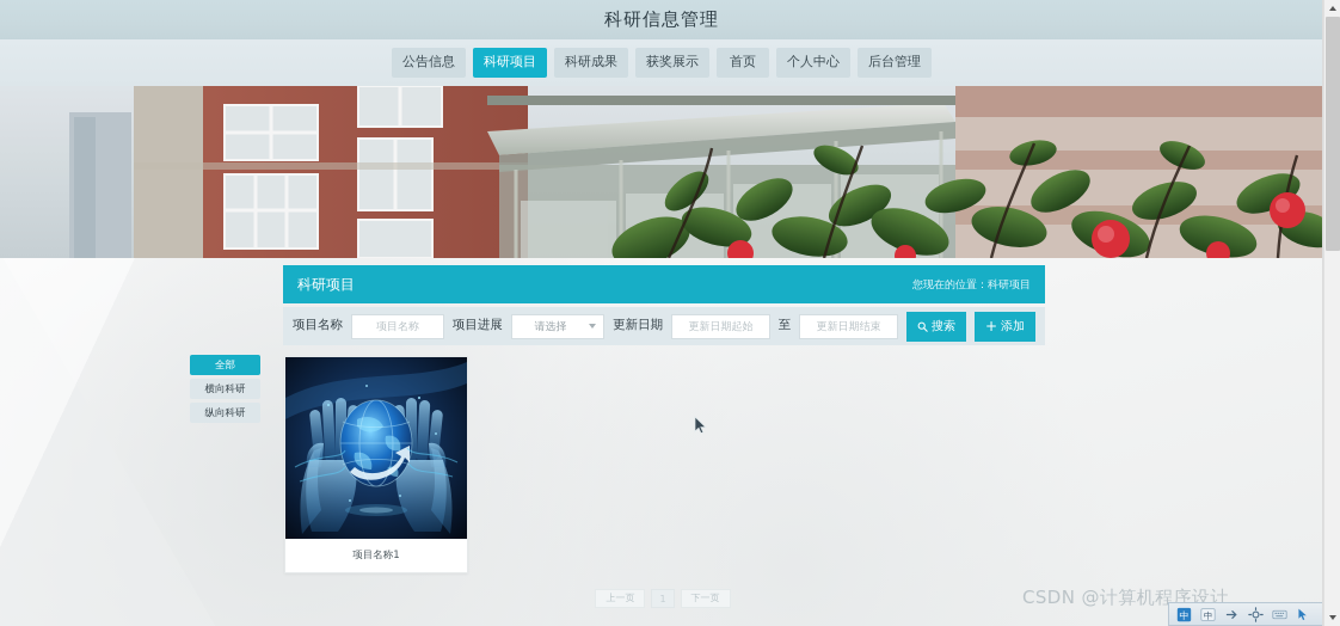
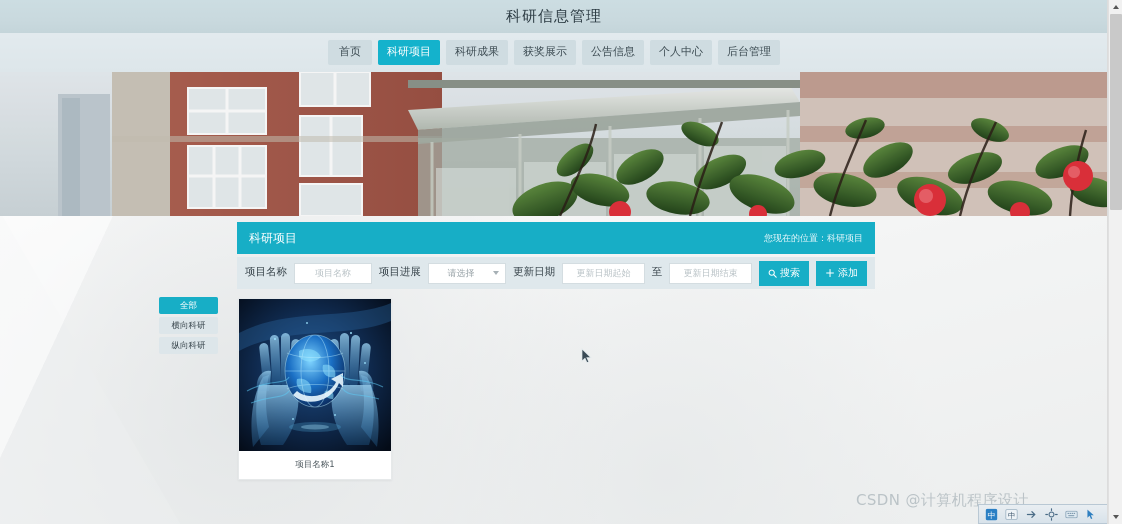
  科研信息管理
- 公告信息
+ 首页
  科研项目
  科研成果
  获奖展示
- 首页
+ 公告信息
  个人中心
  后台管理
  科研项目
  您现在的位置：科研项目
  项目名称
  项目名称
  项目进展
  请选择
  更新日期
  更新日期起始
  至
  更新日期结束
  搜索
  +
  添加
  全部
  横向科研
  纵向科研
  项目名称1
- 上一页
- 1
- 下一页
  CSDN @计算机程序设计
  中
  中
